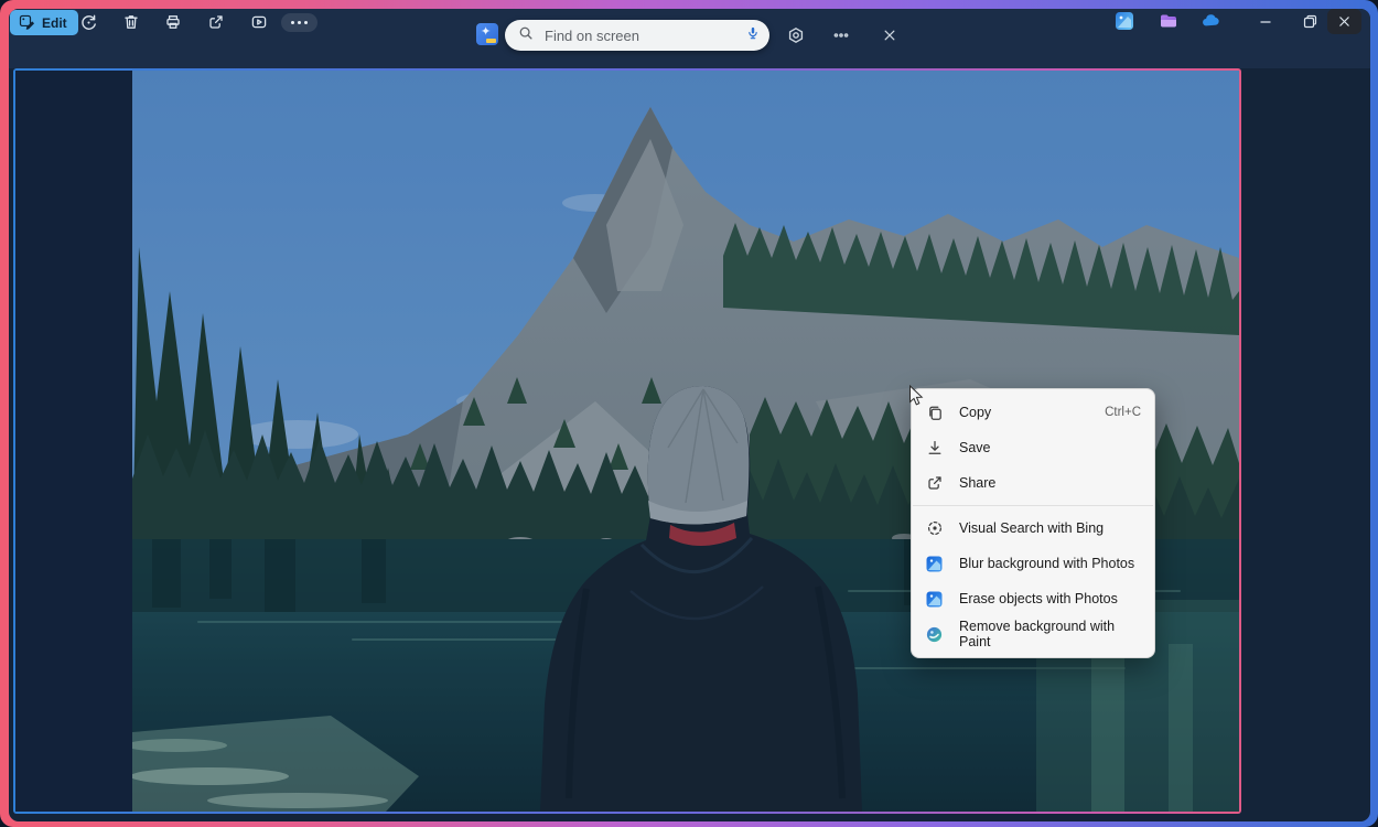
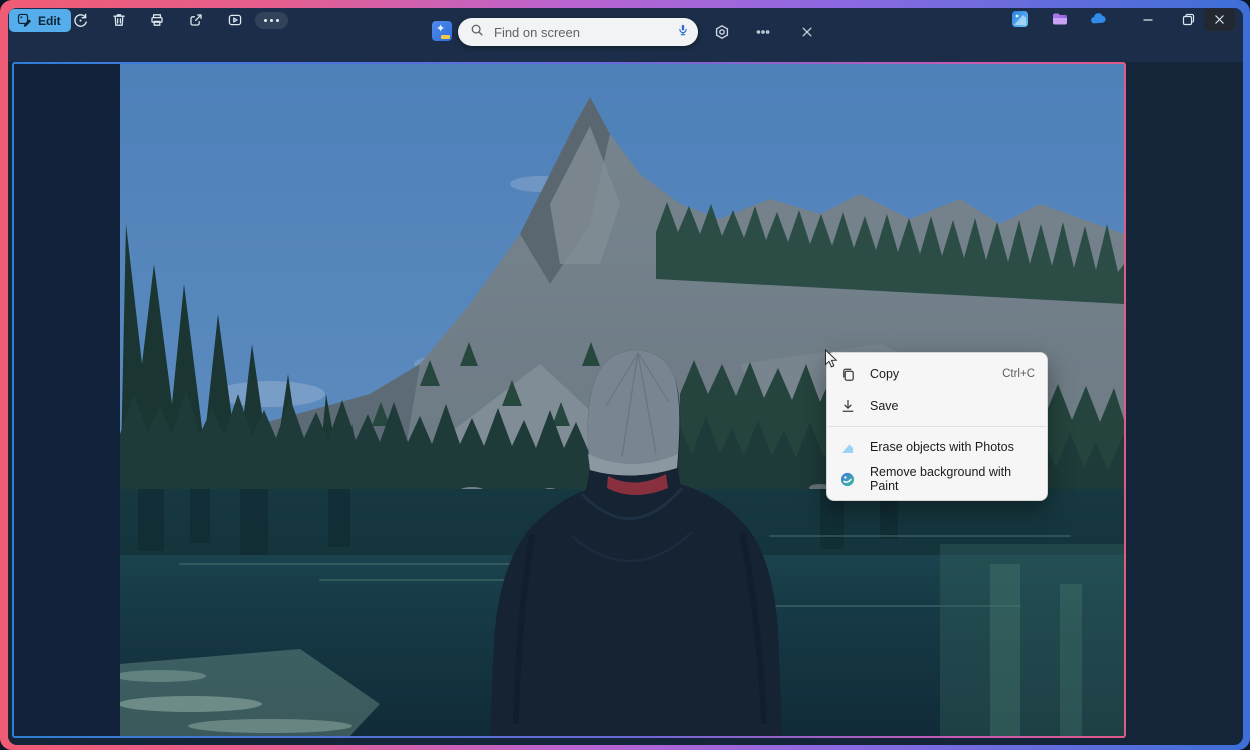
  Edit
  ✦
  Find on screen
  Copy
  Ctrl+C
  Save
- Share
- Visual Search with Bing
- Blur background with Photos
  Erase objects with Photos
  Remove background with Paint
